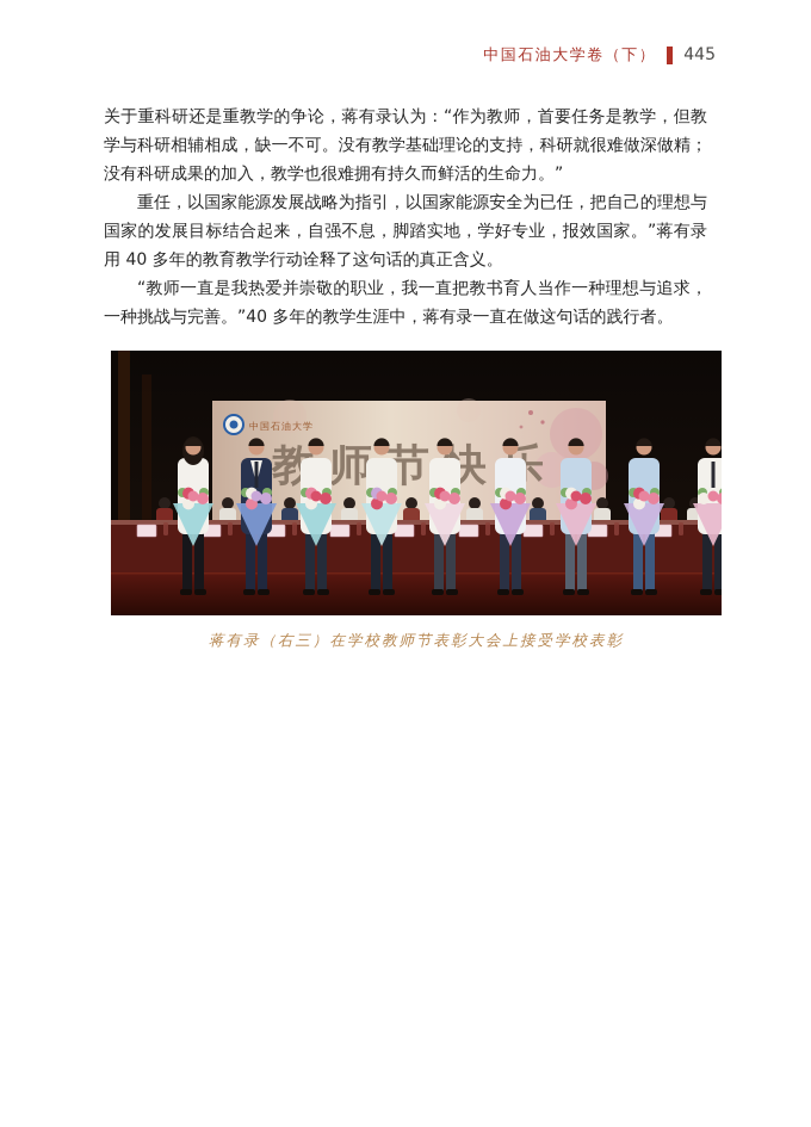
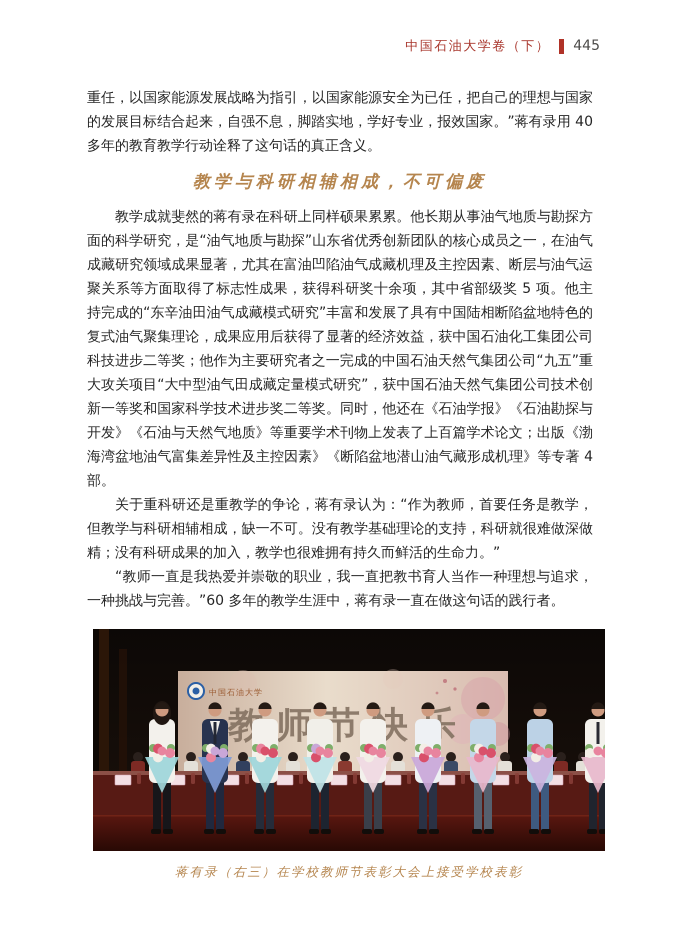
  中国石油大学卷（下）
  445
- 关于重科研还是重教学的争论，蒋有录认为：“作为教师，首要任务是教学，但教学与科研相辅相成，缺一不可。没有教学基础理论的支持，科研就很难做深做精；没有科研成果的加入，教学也很难拥有持久而鲜活的生命力。”
+ 重任，以国家能源发展战略为指引，以国家能源安全为已任，把自己的理想与国家的发展目标结合起来，自强不息，脚踏实地，学好专业，报效国家。”蒋有录用 40 多年的教育教学行动诠释了这句话的真正含义。
+ 教学与科研相辅相成，不可偏废
+ 教学成就斐然的蒋有录在科研上同样硕果累累。他长期从事油气地质与勘探方面的科学研究，是“油气地质与勘探”山东省优秀创新团队的核心成员之一，在油气成藏研究领域成果显著，尤其在富油凹陷油气成藏机理及主控因素、断层与油气运聚关系等方面取得了标志性成果，获得科研奖十余项，其中省部级奖 5 项。他主持完成的“东辛油田油气成藏模式研究”丰富和发展了具有中国陆相断陷盆地特色的复式油气聚集理论，成果应用后获得了显著的经济效益，获中国石油化工集团公司科技进步二等奖；他作为主要研究者之一完成的中国石油天然气集团公司“九五”重大攻关项目“大中型油气田成藏定量模式研究”，获中国石油天然气集团公司技术创新一等奖和国家科学技术进步奖二等奖。同时，他还在《石油学报》《石油勘探与开发》《石油与天然气地质》等重要学术刊物上发表了上百篇学术论文；出版《渤海湾盆地油气富集差异性及主控因素》《断陷盆地潜山油气藏形成机理》等专著 4 部。
- 重任，以国家能源发展战略为指引，以国家能源安全为已任，把自己的理想与国家的发展目标结合起来，自强不息，脚踏实地，学好专业，报效国家。”蒋有录用 40 多年的教育教学行动诠释了这句话的真正含义。
+ 关于重科研还是重教学的争论，蒋有录认为：“作为教师，首要任务是教学，但教学与科研相辅相成，缺一不可。没有教学基础理论的支持，科研就很难做深做精；没有科研成果的加入，教学也很难拥有持久而鲜活的生命力。”
- “教师一直是我热爱并崇敬的职业，我一直把教书育人当作一种理想与追求，一种挑战与完善。”40 多年的教学生涯中，蒋有录一直在做这句话的践行者。
+ “教师一直是我热爱并崇敬的职业，我一直把教书育人当作一种理想与追求，一种挑战与完善。”60 多年的教学生涯中，蒋有录一直在做这句话的践行者。
  中国石油大学
  师节快乐
  蒋有录（右三）在学校教师节表彰大会上接受学校表彰
